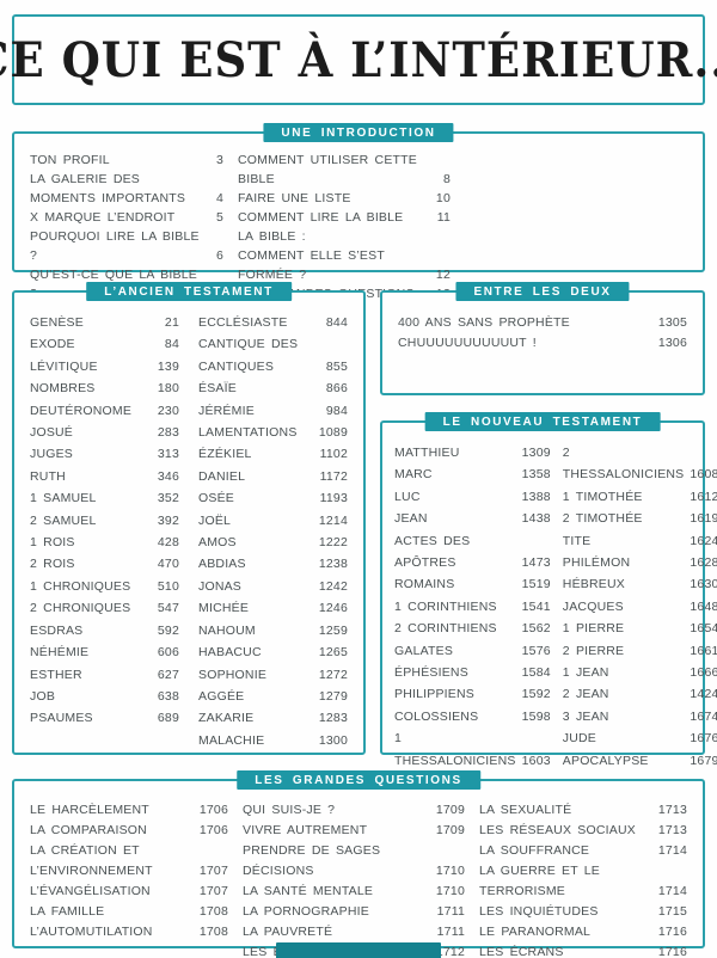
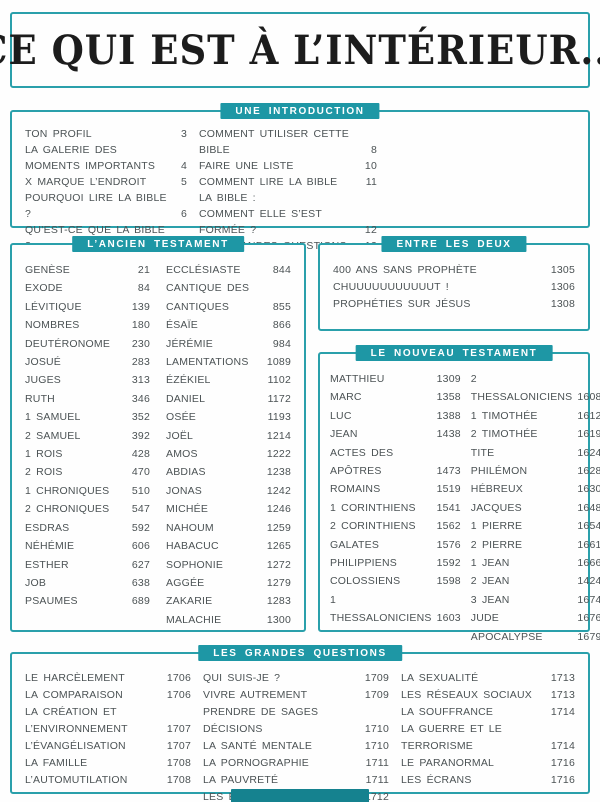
  E QUI EST À L’INTÉRIEUR.
  UNE INTRODUCTION
  TON PROFIL
  3
  LA GALERIE DES
  MOMENTS IMPORTANTS
  4
  X MARQUE L’ENDROIT
  5
  POURQUOI LIRE LA BIBLE ?
  6
  QU’EST-CE QUE LA BIBLE
  COMMENT UTILISER CETTE BIBLE
  8
  FAIRE UNE LISTE
  10
  COMMENT LIRE LA BIBLE
  11
  LA BIBLE :
  COMMENT ELLE S’EST FORMÉE ?
  12
  L’ANCIEN TESTAMENT
  GENÈSE
  21
  EXODE
  84
  LÉVITIQUE
  139
  NOMBRES
  180
  DEUTÉRONOME
  230
  JOSUÉ
  283
  JUGES
  313
  RUTH
  346
  1 SAMUEL
  352
  2 SAMUEL
  392
  1 ROIS
  428
  2 ROIS
  470
  1 CHRONIQUES
  510
  2 CHRONIQUES
  547
  ESDRAS
  592
  NÉHÉMIE
  606
  ESTHER
  627
  JOB
  638
  PSAUMES
  689
  ECCLÉSIASTE
  844
  CANTIQUE DES
  CANTIQUES
  855
  ÉSAÏE
  866
  JÉRÉMIE
  984
  LAMENTATIONS
  1089
  ÉZÉKIEL
  1102
  DANIEL
  1172
  OSÉE
  1193
  JOËL
  1214
  AMOS
  1222
  ABDIAS
  1238
  JONAS
  1242
  MICHÉE
  1246
  NAHOUM
  1259
  HABACUC
  1265
  SOPHONIE
  1272
  AGGÉE
  1279
  ZAKARIE
  1283
  MALACHIE
  1300
  ENTRE LES DEUX
  400 ANS SANS PROPHÈTE
  1305
  CHUUUUUUUUUUUT !
  1306
+ PROPHÉTIES SUR JÉSUS
+ 1308
  LE NOUVEAU TESTAMENT
  MATTHIEU
  1309
  MARC
  1358
  LUC
  1388
  JEAN
  1438
  ACTES DES
  APÔTRES
  1473
  ROMAINS
  1519
  1 CORINTHIENS
  1541
  2 CORINTHIENS
  1562
  GALATES
  1576
- ÉPHÉSIENS
- 1584
  PHILIPPIENS
  1592
  COLOSSIENS
  1598
  1 THESSALONICIENS
  1603
  2 THESSALONICIENS
  1608
  1 TIMOTHÉE
  1612
  2 TIMOTHÉE
  1619
  TITE
  1624
  PHILÉMON
  1628
  HÉBREUX
  1630
  JACQUES
  1648
  1 PIERRE
  1654
  2 PIERRE
  1661
  1 JEAN
  1666
  2 JEAN
  1424
  3 JEAN
  1674
  JUDE
  1676
  APOCALYPSE
  1679
  LES GRANDES QUESTIONS
  LE HARCÈLEMENT
  1706
  LA COMPARAISON
  1706
  LA CRÉATION ET
  L’ENVIRONNEMENT
  1707
  L’ÉVANGÉLISATION
  1707
  LA FAMILLE
  1708
  L’AUTOMUTILATION
  1708
  QUI SUIS-JE ?
  1709
  VIVRE AUTREMENT
  1709
  PRENDRE DE SAGES DÉCISIONS
  1710
  LA SANTÉ MENTALE
  1710
  LA PORNOGRAPHIE
  1711
  LA PAUVRETÉ
  1711
  712
  LA SEXUALITÉ
  1713
  LES RÉSEAUX SOCIAUX
  1713
  LA SOUFFRANCE
  1714
  LA GUERRE ET LE TERRORISME
  1714
- LES INQUIÉTUDES
- 1715
  LE PARANORMAL
  1716
  LES ÉCRANS
  1716
